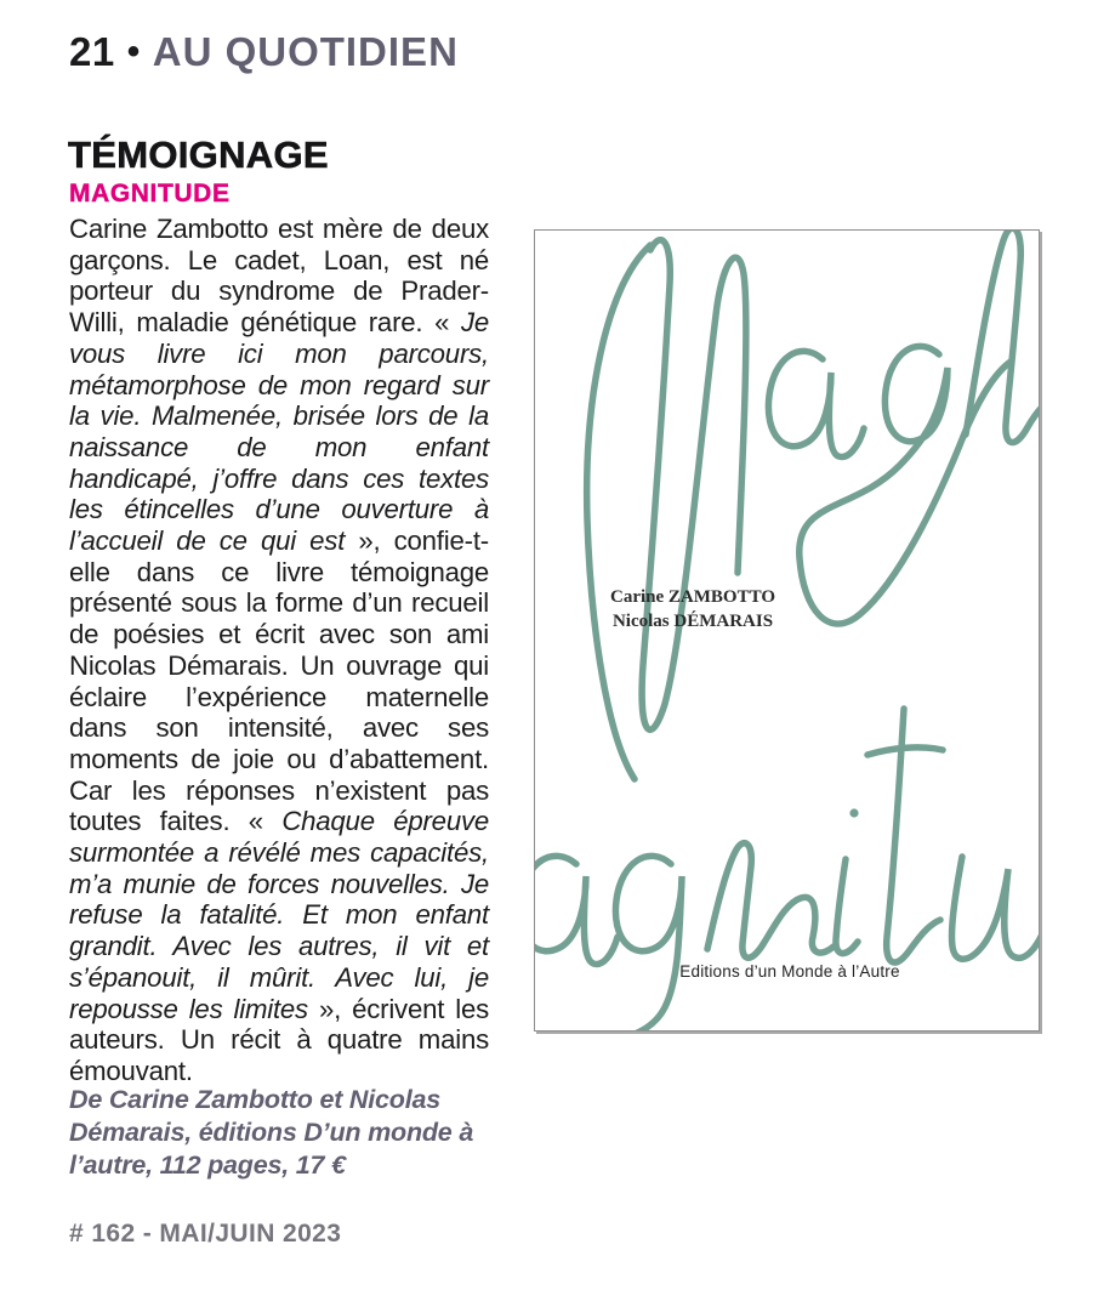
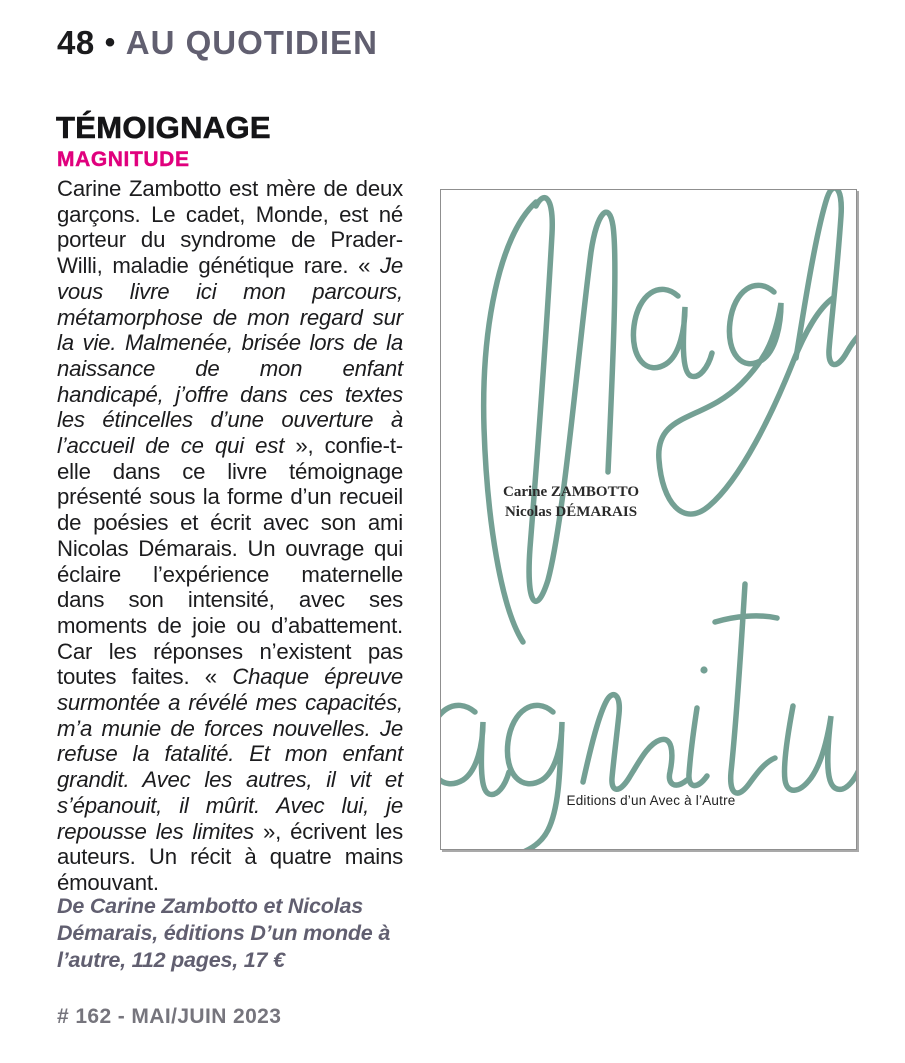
- 21 • AU QUOTIDIEN
+ 48 • AU QUOTIDIEN
  TÉMOIGNAGE
  MAGNITUDE
- Carine Zambotto est mère de deux garçons. Le cadet, Loan, est né porteur du syndrome de Prader-Willi, maladie génétique rare. « Je vous livre ici mon parcours, métamorphose de mon regard sur la vie. Malmenée, brisée lors de la naissance de mon enfant handicapé, j’offre dans ces textes les étincelles d’une ouverture à l’accueil de ce qui est », confie-t-elle dans ce livre témoignage présenté sous la forme d’un recueil de poésies et écrit avec son ami Nicolas Démarais. Un ouvrage qui éclaire l’expérience maternelle dans son intensité, avec ses moments de joie ou d’abattement. Car les réponses n’existent pas toutes faites. « Chaque épreuve surmontée a révélé mes capacités, m’a munie de forces nouvelles. Je refuse la fatalité. Et mon enfant grandit. Avec les autres, il vit et s’épanouit, il mûrit. Avec lui, je repousse les limites », écrivent les auteurs. Un récit à quatre mains émouvant.
+ Carine Zambotto est mère de deux garçons. Le cadet, Monde, est né porteur du syndrome de Prader-Willi, maladie génétique rare. « Je vous livre ici mon parcours, métamorphose de mon regard sur la vie. Malmenée, brisée lors de la naissance de mon enfant handicapé, j’offre dans ces textes les étincelles d’une ouverture à l’accueil de ce qui est », confie-t-elle dans ce livre témoignage présenté sous la forme d’un recueil de poésies et écrit avec son ami Nicolas Démarais. Un ouvrage qui éclaire l’expérience maternelle dans son intensité, avec ses moments de joie ou d’abattement. Car les réponses n’existent pas toutes faites. « Chaque épreuve surmontée a révélé mes capacités, m’a munie de forces nouvelles. Je refuse la fatalité. Et mon enfant grandit. Avec les autres, il vit et s’épanouit, il mûrit. Avec lui, je repousse les limites », écrivent les auteurs. Un récit à quatre mains émouvant.
  De Carine Zambotto et Nicolas Démarais, éditions D’un monde à l’autre, 112 pages, 17 €
  # 162 - MAI/JUIN 2023
  Carine ZAMBOTTO
  Nicolas DÉMARAIS
- Editions d’un Monde à l’Autre
+ Editions d’un Avec à l’Autre
